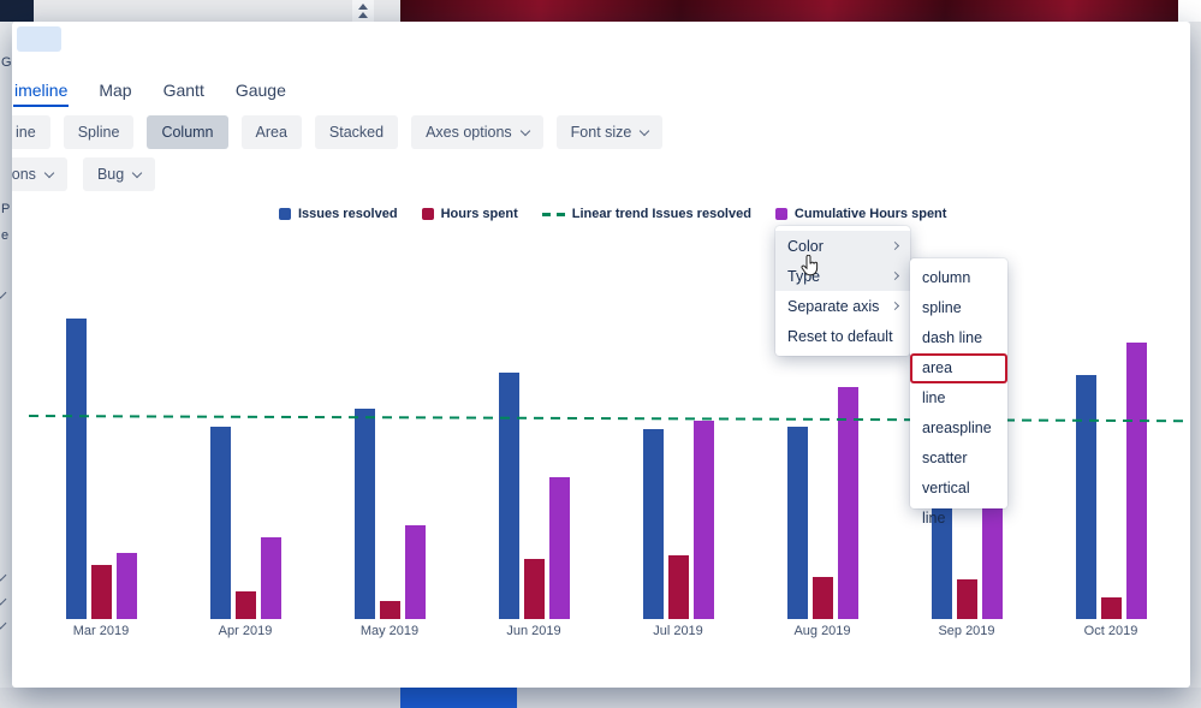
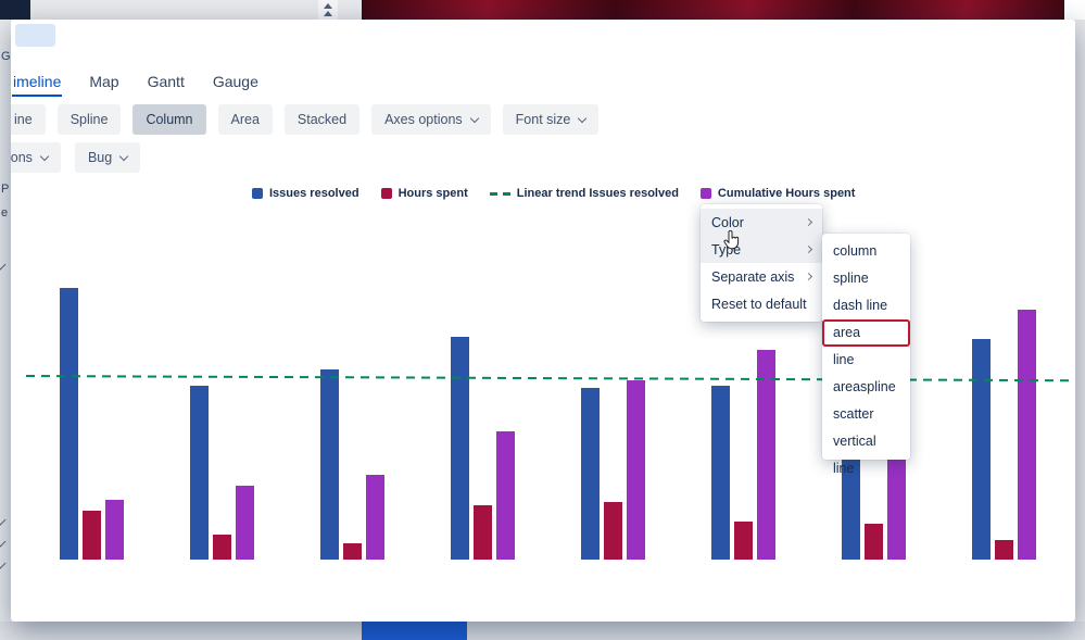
  P
  e
  imeline
  Map
  Gantt
  Gauge
  ine
  Spline
  Column
  Area
  Stacked
  Axes options
  Font size
  ons
  Bug
  Issues resolved
  Hours spent
  Linear trend Issues resolved
  Cumulative Hours spent
- Mar 2019
- Apr 2019
- May 2019
- Jun 2019
- Jul 2019
- Aug 2019
- Sep 2019
- Oct 2019
  Color
  Type
  Separate axis
  Reset to default
  column
  spline
  dash line
  area
  line
  areaspline
  scatter
  vertical line
